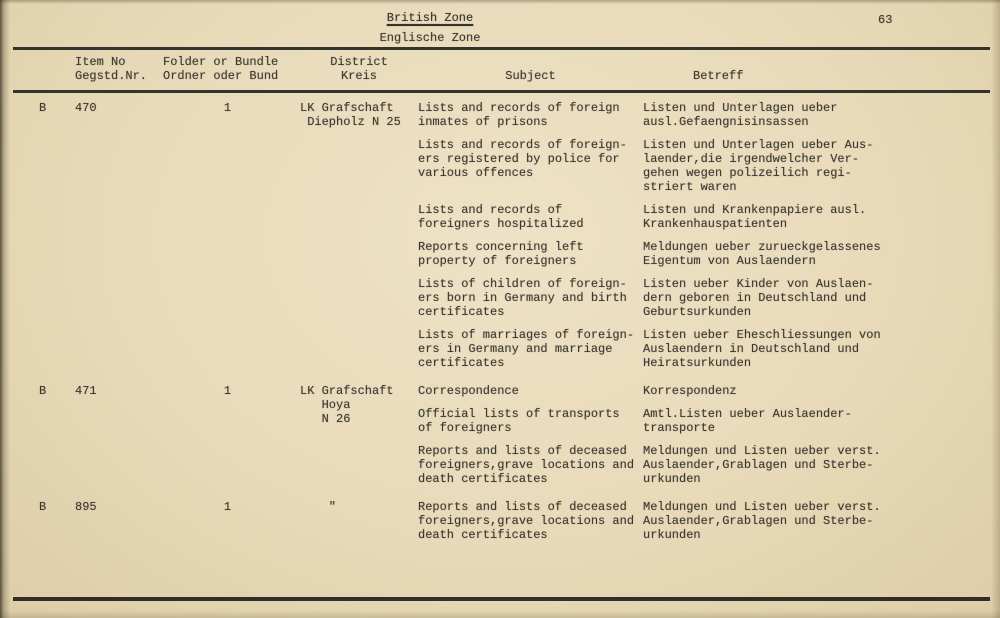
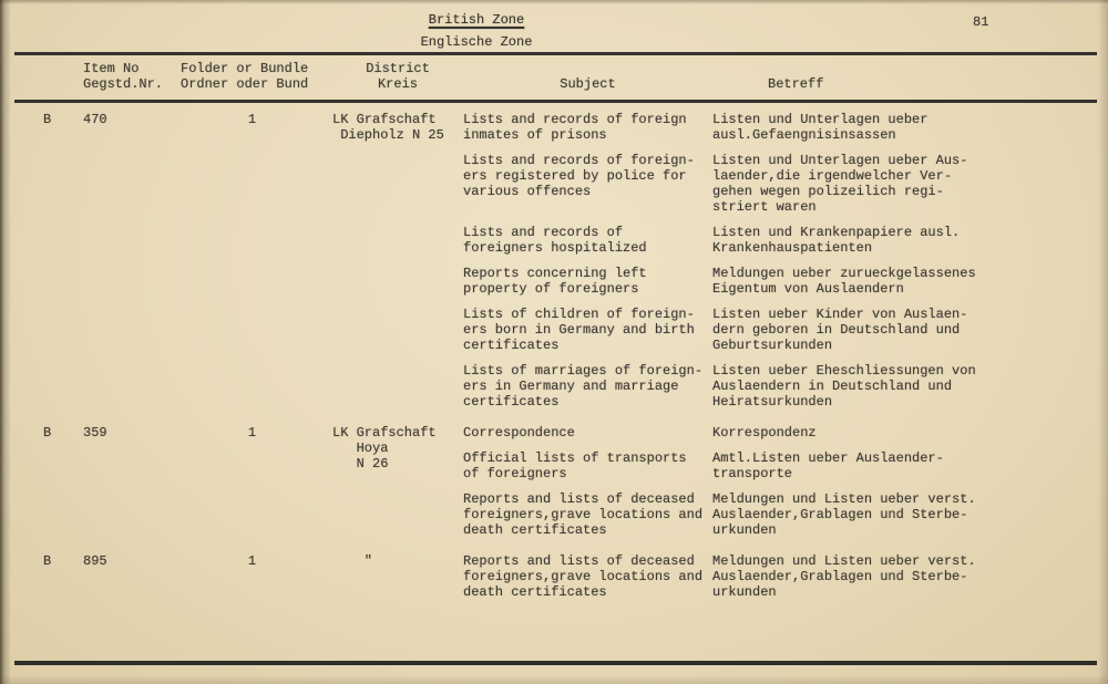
  British Zone
  Englische Zone
- 63
+ 81
  Item No
  Gegstd.Nr.
  Folder or Bundle
  Ordner oder Bund
  District
  Kreis
  Subject
  Betreff
  B
  470
  1
  LK Grafschaft
  Diepholz N 25
  Lists and records of foreign
  inmates of prisons
  Listen und Unterlagen ueber
  ausl.Gefaengnisinsassen
  Lists and records of foreign-
  ers registered by police for
  various offences
  Listen und Unterlagen ueber Aus-
  laender,die irgendwelcher Ver-
  gehen wegen polizeilich regi-
  striert waren
  Lists and records of
  foreigners hospitalized
  Listen und Krankenpapiere ausl.
  Krankenhauspatienten
  Reports concerning left
  property of foreigners
  Meldungen ueber zurueckgelassenes
  Eigentum von Auslaendern
  Lists of children of foreign-
  ers born in Germany and birth
  certificates
  Listen ueber Kinder von Auslaen-
  dern geboren in Deutschland und
  Geburtsurkunden
  Lists of marriages of foreign-
  ers in Germany and marriage
  certificates
  Listen ueber Eheschliessungen von
  Auslaendern in Deutschland und
  Heiratsurkunden
  B
- 471
+ 359
  1
  LK Grafschaft
  Hoya
  N 26
  Correspondence
  Korrespondenz
  Official lists of transports
  of foreigners
  Amtl.Listen ueber Auslaender-
  transporte
  Reports and lists of deceased
  foreigners,grave locations and
  death certificates
  Meldungen und Listen ueber verst.
  Auslaender,Grablagen und Sterbe-
  urkunden
  B
  895
  1
  "
  Reports and lists of deceased
  foreigners,grave locations and
  death certificates
  Meldungen und Listen ueber verst.
  Auslaender,Grablagen und Sterbe-
  urkunden
